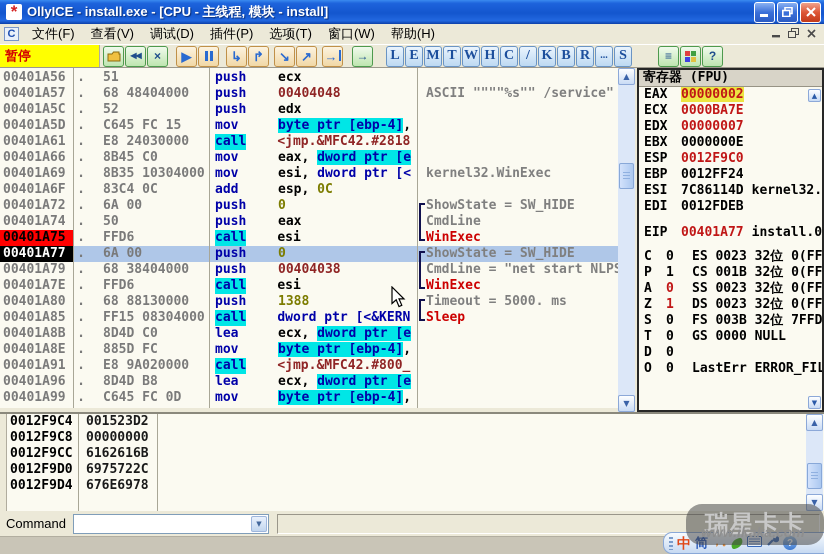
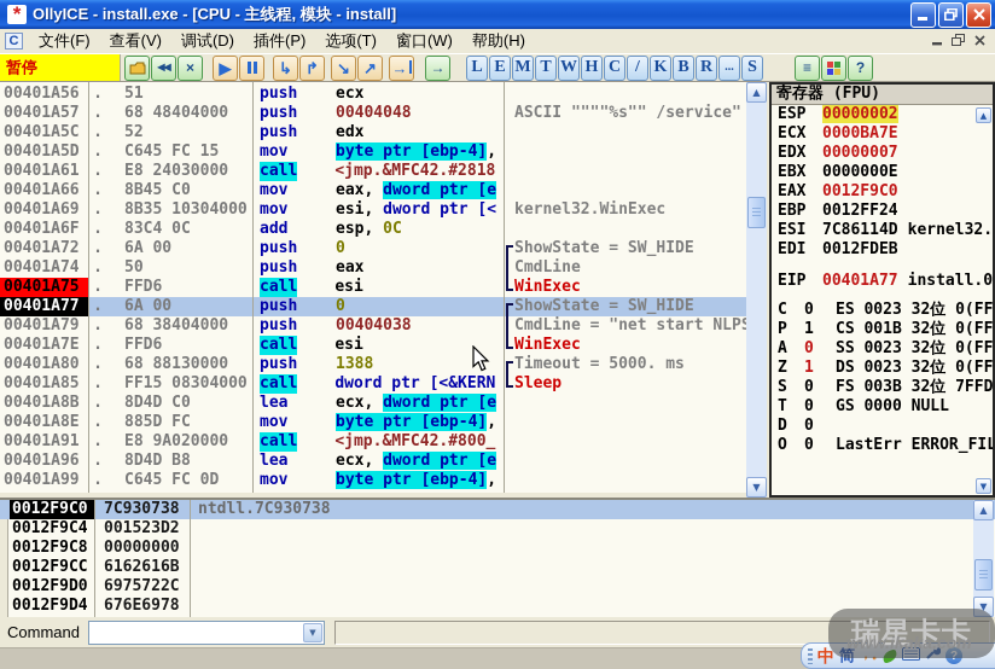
  *
  OllyICE - install.exe - [CPU - 主线程, 模块 - install]
  C
  文件(F)
  查看(V)
  调试(D)
  插件(P)
  选项(T)
  窗口(W)
  帮助(H)
  暂停
  ◀◀
  ×
  ▶
  ↳
  ↱
  ↘
  ↗
  →
  →
  L
  E
  M
  T
  W
  H
  C
  /
  K
  B
  R
  ...
  S
  ≡
  ?
  00401A56 . 51 push ecx
  00401A57 . 68 48404000 push 00404048 ASCII """"%s"" /service"
  00401A5C . 52 push edx
  00401A5D . C645 FC 15 mov byte ptr [ebp-4],
  00401A61 . E8 24030000 call <jmp.&MFC42.#2818
  00401A66 . 8B45 C0 mov eax, dword ptr [e
  00401A69 . 8B35 10304000 mov esi, dword ptr [< kernel32.WinExec
  00401A6F . 83C4 0C add esp, 0C
  00401A72 . 6A 00 push 0 ShowState = SW_HIDE
  00401A74 . 50 push eax CmdLine
  00401A75 . FFD6 call esi WinExec
  00401A77 . 6A 00 push 0 ShowState = SW_HIDE
  00401A79 . 68 38404000 push 00404038 CmdLine = "net start NLP
  00401A7E . FFD6 call esi WinExec
  00401A80 . 68 88130000 push 1388 Timeout = 5000. ms
  00401A85 . FF15 08304000 call dword ptr [<&KERN Sleep
  00401A8B . 8D4D C0 lea ecx, dword ptr [e
  00401A8E . 885D FC mov byte ptr [ebp-4],
  00401A91 . E8 9A020000 call <jmp.&MFC42.#800_
  00401A96 . 8D4D B8 lea ecx, dword ptr [e
  00401A99 . C645 FC 0D mov byte ptr [ebp-4],
  ▲
  ▼
  寄存器 (FPU)
- EAX 00000002
+ ESP 00000002
  ECX 0000BA7E
  EDX 00000007
  EBX 0000000E
- ESP 0012F9C0
+ EAX 0012F9C0
  EBP 0012FF24
  ESI 7C86114D kernel32.
  EDI 0012FDEB
  EIP 00401A77 install.0
  C 0 ES 0023 32位 0(FF
  P 1 CS 001B 32位 0(FF
  A 0 SS 0023 32位 0(FF
  Z 1 DS 0023 32位 0(FF
  S 0 FS 003B 32位 7FFD
  T 0 GS 0000 NULL
  D 0
  O 0 LastErr ERROR_FIL
  ▲
  ▼
+ 0012F9C0 7C930738 ntdll.7C930738
  0012F9C4 001523D2
  0012F9C8 00000000
  0012F9CC 6162616B
  0012F9D0 6975722C
  0012F9D4 676E6978
  ▲
  ▼
  Command
  ▼
  瑞星卡卡
  www.ikaka.com
  中
  简
  ?
